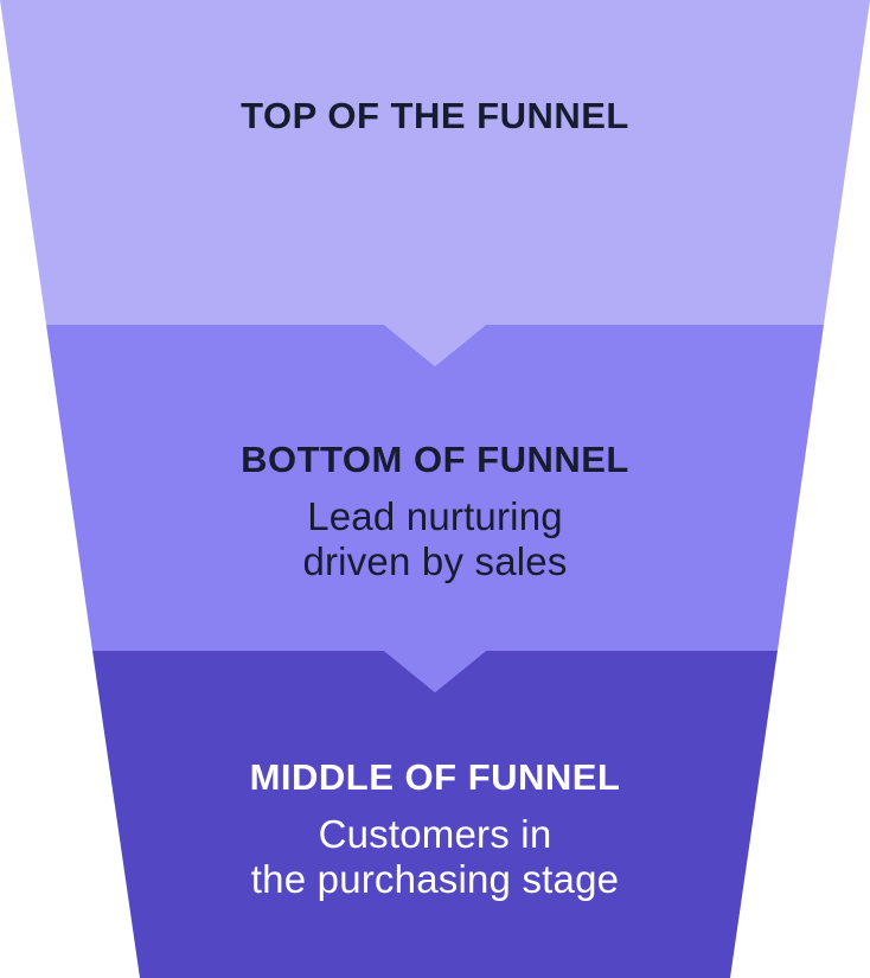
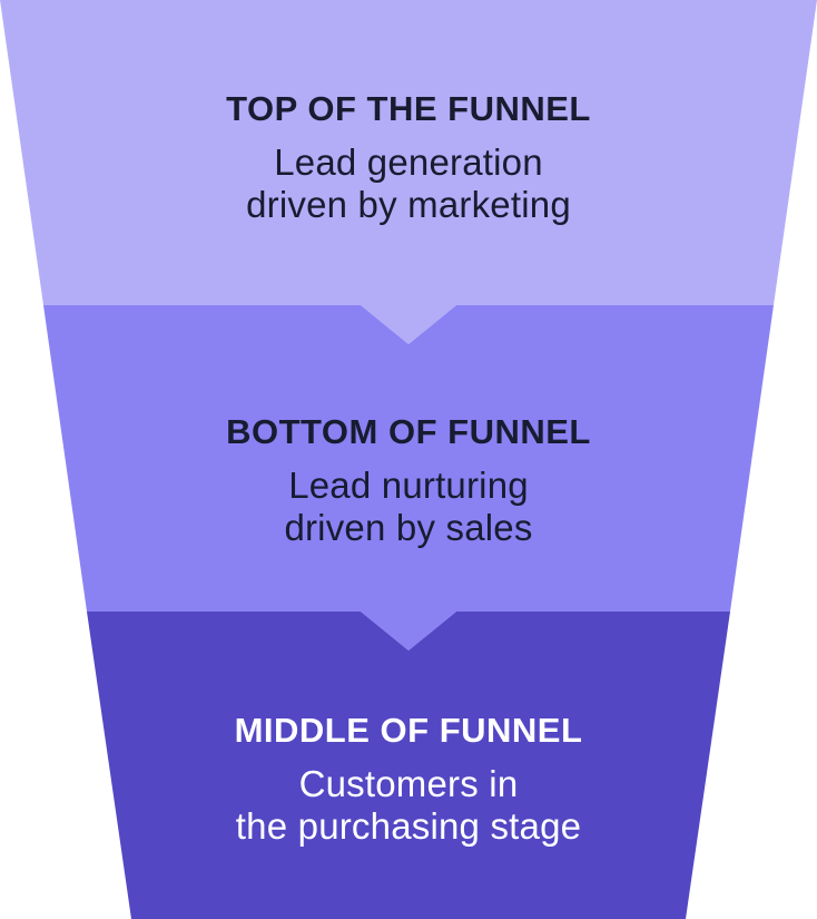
  TOP OF THE FUNNEL
+ Lead generation
+ driven by marketing
  BOTTOM OF FUNNEL
  Lead nurturing
  driven by sales
  MIDDLE OF FUNNEL
  Customers in
  the purchasing stage
